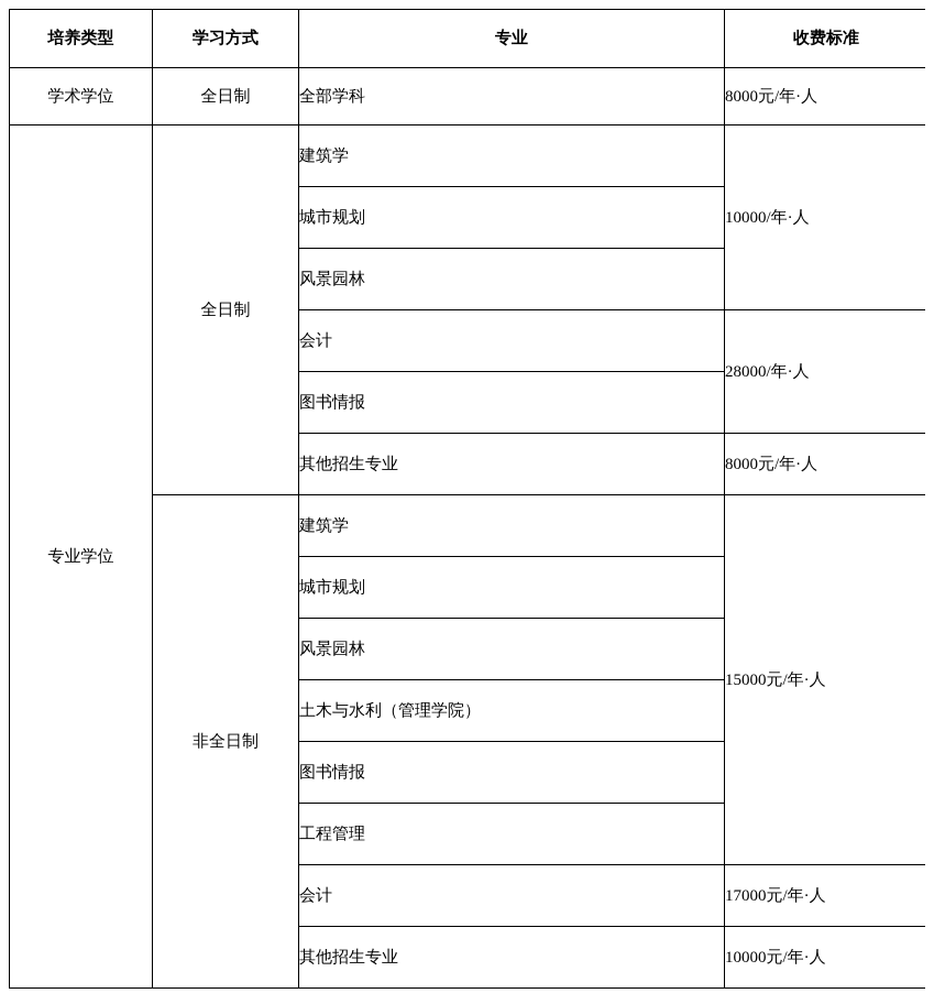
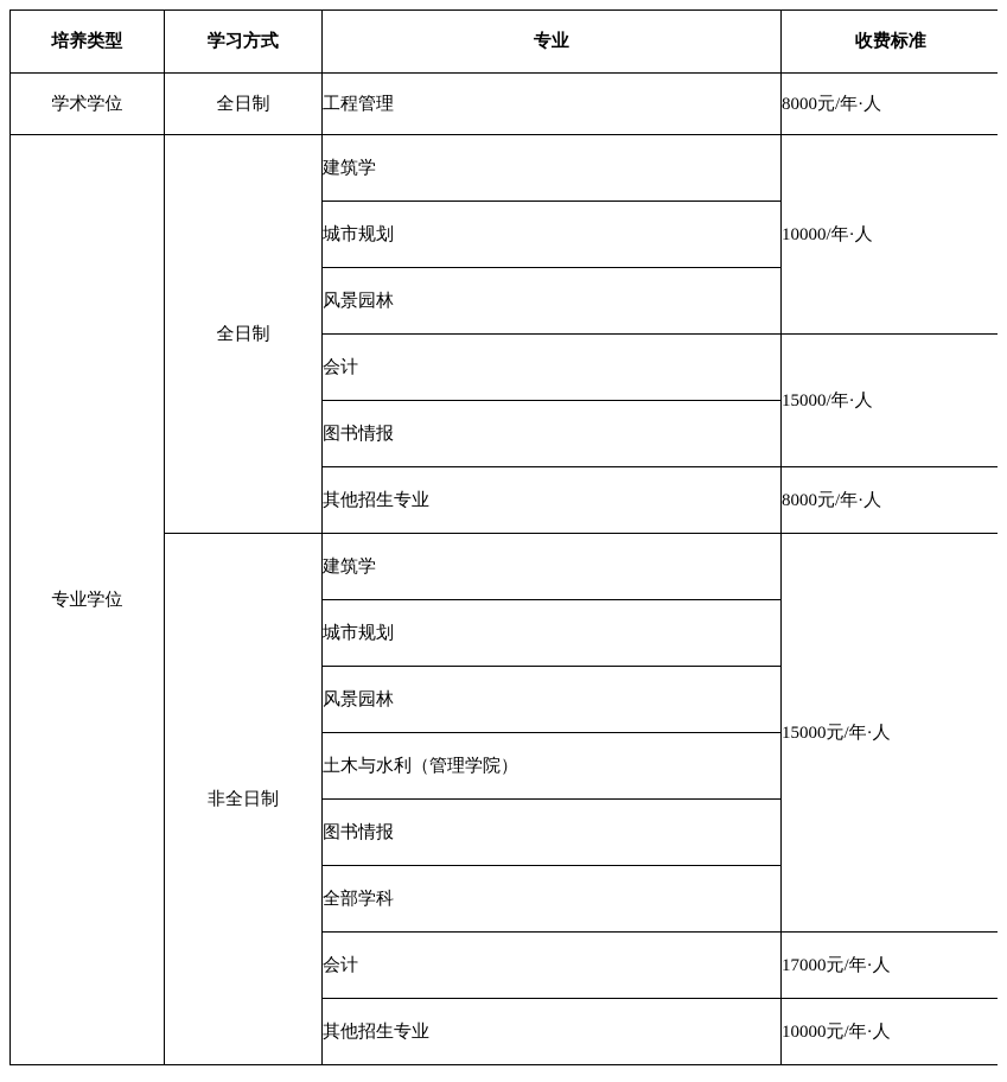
  培养类型	学习方式	专业	收费标准
- 学术学位	全日制	全部学科	8000元/年·人
+ 学术学位	全日制	工程管理	8000元/年·人
  专业学位	全日制	建筑学	10000/年·人
  城市规划
  风景园林
- 会计	28000/年·人
+ 会计	15000/年·人
  图书情报
  其他招生专业	8000元/年·人
  非全日制	建筑学	15000元/年·人
  城市规划
  风景园林
  土木与水利（管理学院）
  图书情报
- 工程管理
+ 全部学科
  会计	17000元/年·人
  其他招生专业	10000元/年·人
